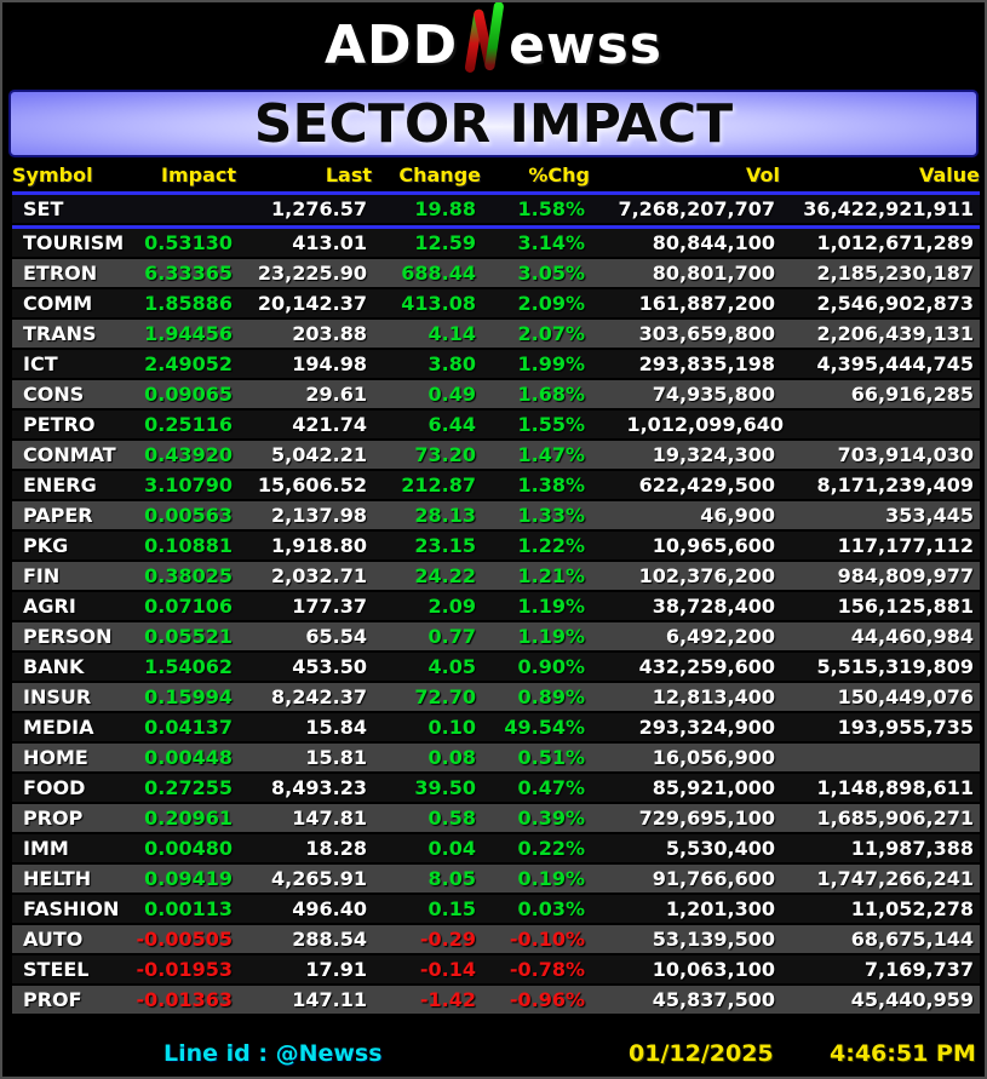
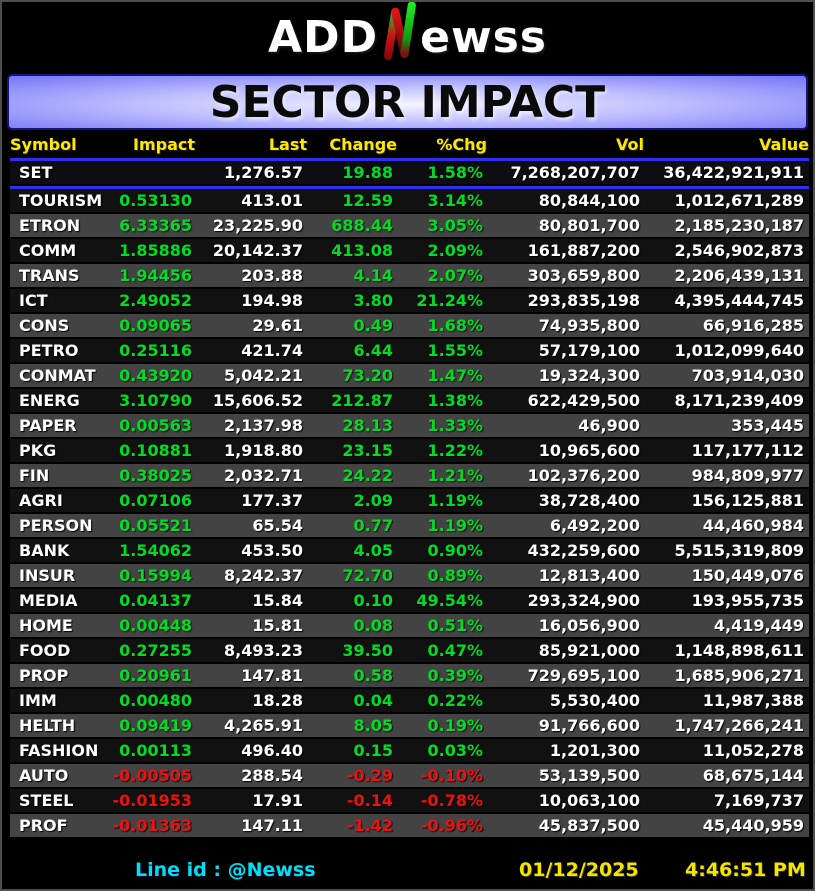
  ADD
  ewss
  SECTOR IMPACT
  Symbol
  Impact
  Last
  Change
  %Chg
  Vol
  Value
  SET
  1,276.57
  19.88
  1.58%
  7,268,207,707
  36,422,921,911
  TOURISM
  0.53130
  413.01
  12.59
  3.14%
  80,844,100
  1,012,671,289
  ETRON
  6.33365
  23,225.90
  688.44
  3.05%
  80,801,700
  2,185,230,187
  COMM
  1.85886
  20,142.37
  413.08
  2.09%
  161,887,200
  2,546,902,873
  TRANS
  1.94456
  203.88
  4.14
  2.07%
  303,659,800
  2,206,439,131
  ICT
  2.49052
  194.98
  3.80
- 1.99%
+ 21.24%
  293,835,198
  4,395,444,745
  CONS
  0.09065
  29.61
  0.49
  1.68%
  74,935,800
  66,916,285
  PETRO
  0.25116
  421.74
  6.44
  1.55%
+ 57,179,100
  1,012,099,640
  CONMAT
  0.43920
  5,042.21
  73.20
  1.47%
  19,324,300
  703,914,030
  ENERG
  3.10790
  15,606.52
  212.87
  1.38%
  622,429,500
  8,171,239,409
  PAPER
  0.00563
  2,137.98
  28.13
  1.33%
  46,900
  353,445
  PKG
  0.10881
  1,918.80
  23.15
  1.22%
  10,965,600
  117,177,112
  FIN
  0.38025
  2,032.71
  24.22
  1.21%
  102,376,200
  984,809,977
  AGRI
  0.07106
  177.37
  2.09
  1.19%
  38,728,400
  156,125,881
  PERSON
  0.05521
  65.54
  0.77
  1.19%
  6,492,200
  44,460,984
  BANK
  1.54062
  453.50
  4.05
  0.90%
  432,259,600
  5,515,319,809
  INSUR
  0.15994
  8,242.37
  72.70
  0.89%
  12,813,400
  150,449,076
  MEDIA
  0.04137
  15.84
  0.10
  49.54%
  293,324,900
  193,955,735
  HOME
  0.00448
  15.81
  0.08
  0.51%
  16,056,900
+ 4,419,449
  FOOD
  0.27255
  8,493.23
  39.50
  0.47%
  85,921,000
  1,148,898,611
  PROP
  0.20961
  147.81
  0.58
  0.39%
  729,695,100
  1,685,906,271
  IMM
  0.00480
  18.28
  0.04
  0.22%
  5,530,400
  11,987,388
  HELTH
  0.09419
  4,265.91
  8.05
  0.19%
  91,766,600
  1,747,266,241
  FASHION
  0.00113
  496.40
  0.15
  0.03%
  1,201,300
  11,052,278
  AUTO
  -0.00505
  288.54
  -0.29
  -0.10%
  53,139,500
  68,675,144
  STEEL
  -0.01953
  17.91
  -0.14
  -0.78%
  10,063,100
  7,169,737
  PROF
  -0.01363
  147.11
  -1.42
  -0.96%
  45,837,500
  45,440,959
  Line id : @Newss
  01/12/2025
  4:46:51 PM
